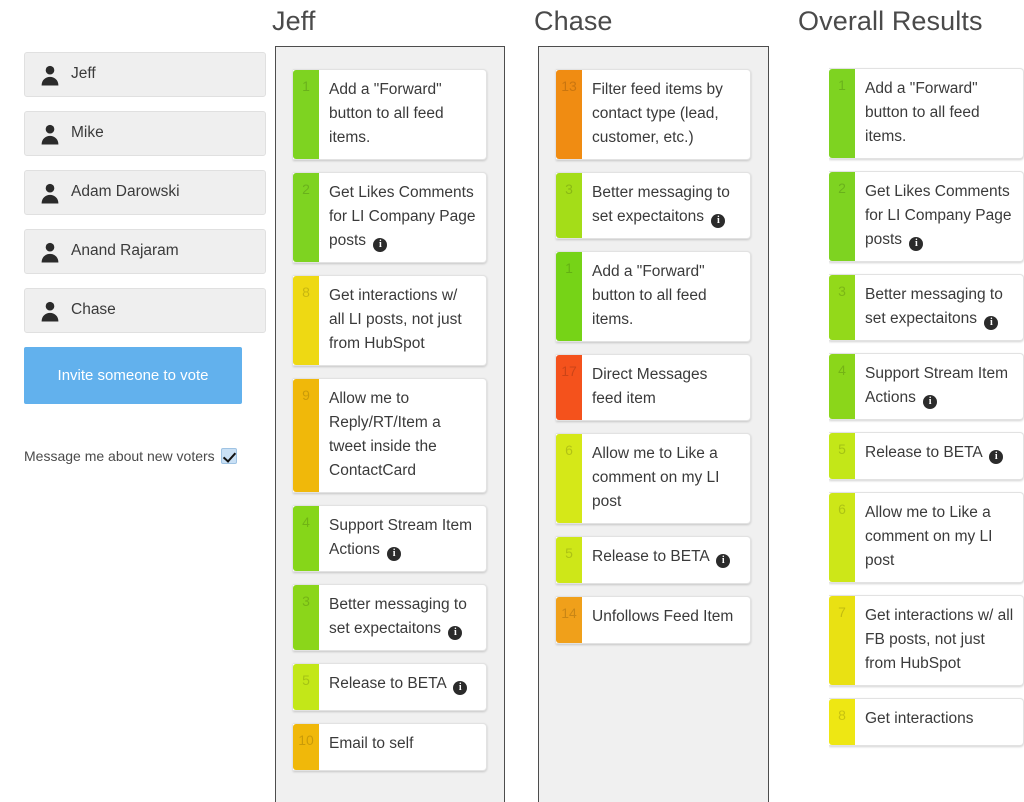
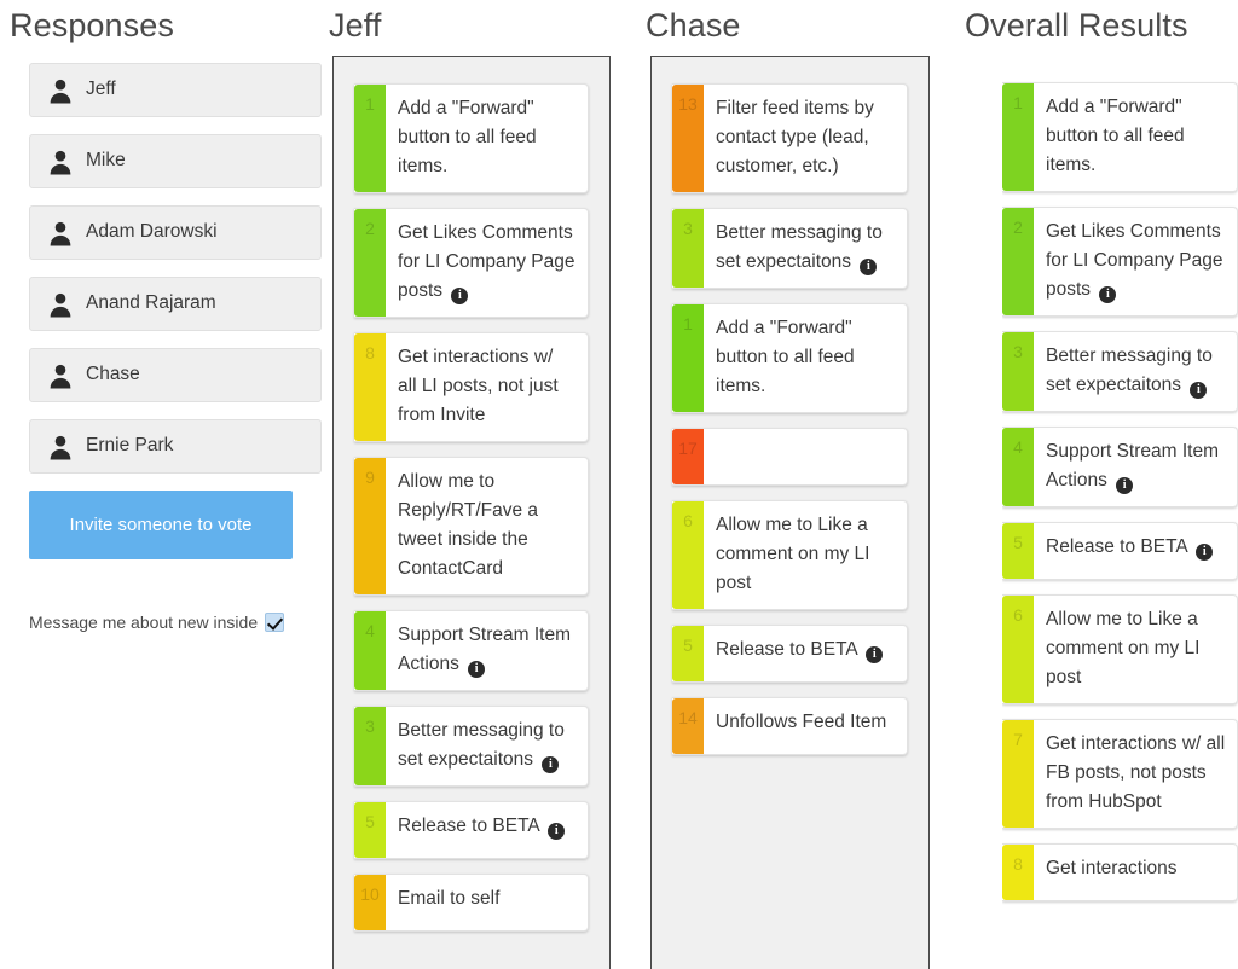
+ Responses
  Jeff
  Chase
  Overall Results
  Jeff
  Mike
  Adam Darowski
  Anand Rajaram
  Chase
+ Ernie Park
  Invite someone to vote
- Message me about new voters
+ Message me about new inside
  1
  Add a "Forward" button to all feed items.
  2
  Get Likes Comments for LI Company Page posts i
  8
- Get interactions w/ all LI posts, not just from HubSpot
+ Get interactions w/ all LI posts, not just from Invite
  9
- Allow me to Reply/RT/Item a tweet inside the ContactCard
+ Allow me to Reply/RT/Fave a tweet inside the ContactCard
  4
  Support Stream Item Actions i
  3
  Better messaging to set expectaitons i
  5
  Release to BETA i
  10
  Email to self
  13
  Filter feed items by contact type (lead, customer, etc.)
  3
  Better messaging to set expectaitons i
  1
  Add a "Forward" button to all feed items.
  17
- Direct Messages feed item
  6
  Allow me to Like a comment on my LI post
  5
  Release to BETA i
  14
  Unfollows Feed Item
  1
  Add a "Forward" button to all feed items.
  2
  Get Likes Comments for LI Company Page posts i
  3
  Better messaging to set expectaitons i
  4
  Support Stream Item Actions i
  5
  Release to BETA i
  6
  Allow me to Like a comment on my LI post
  7
- Get interactions w/ all FB posts, not just from HubSpot
+ Get interactions w/ all FB posts, not posts from HubSpot
  8
  Get interactions
